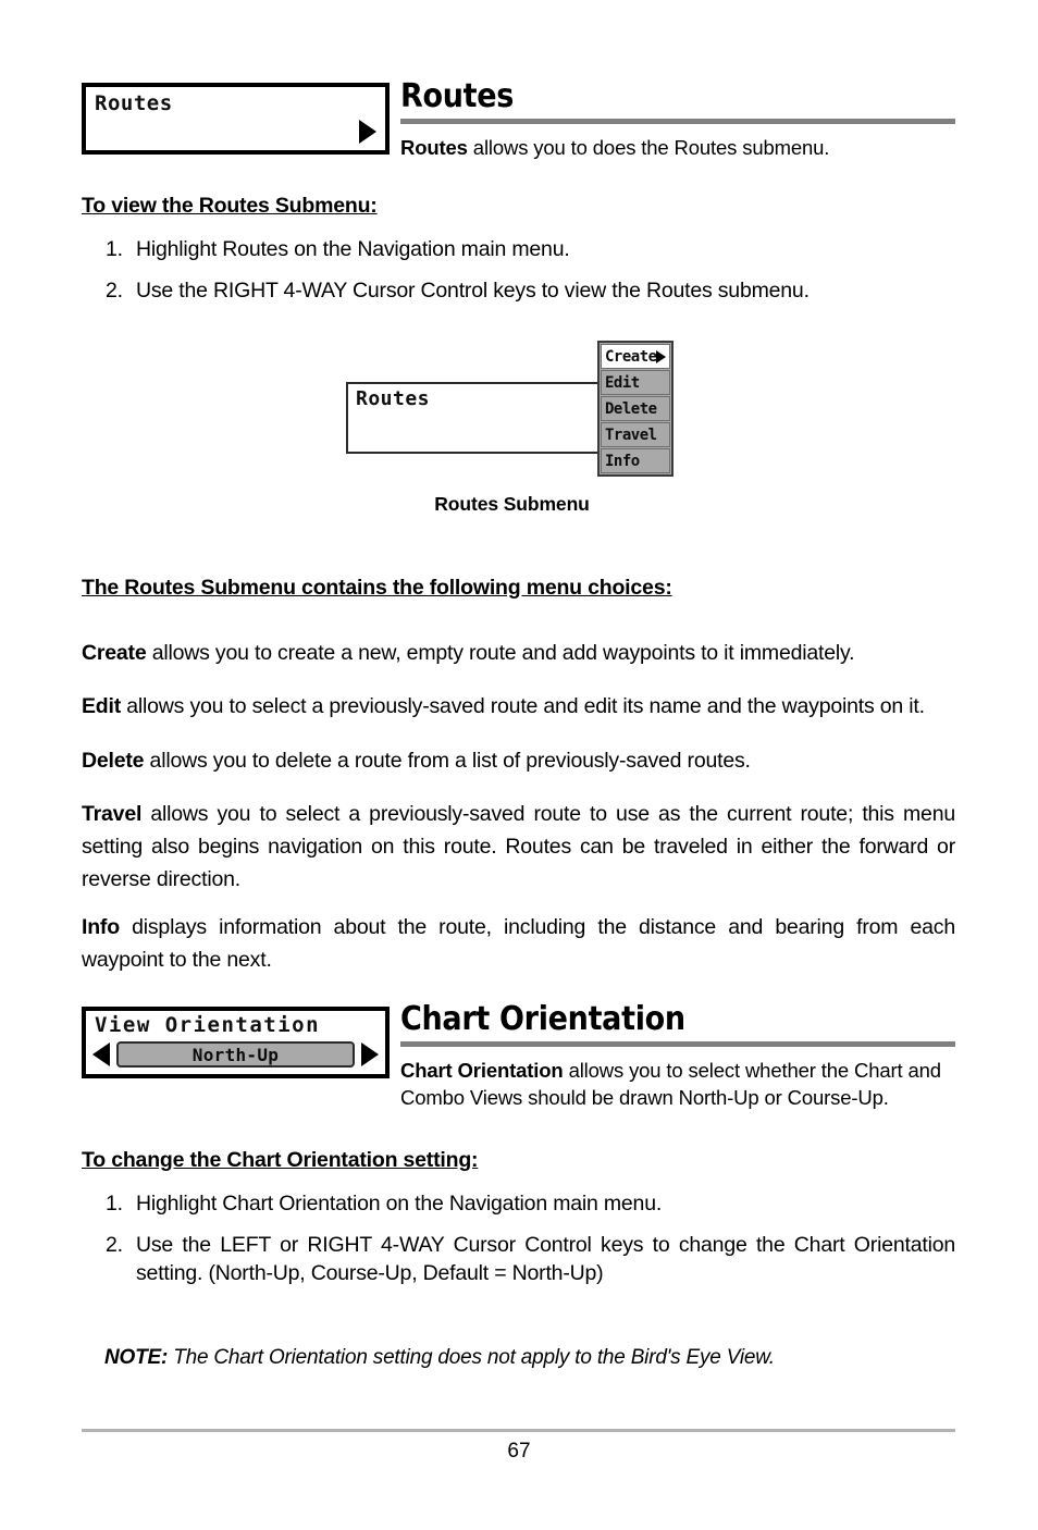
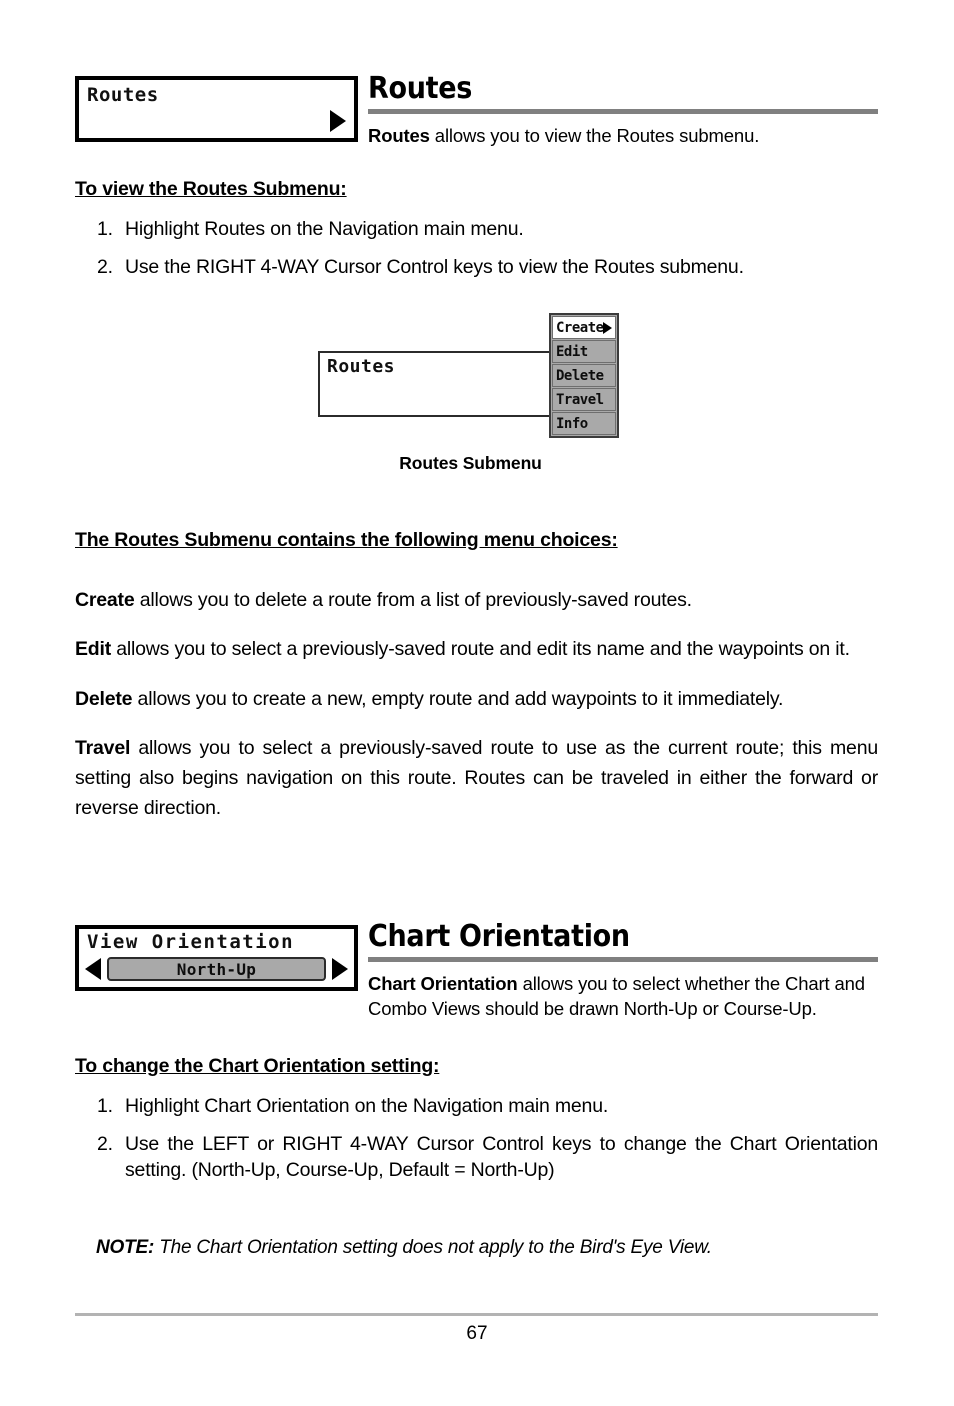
  Routes
  Routes
- Routes allows you to does the Routes submenu.
+ Routes allows you to view the Routes submenu.
  To view the Routes Submenu:
  1.
  Highlight Routes on the Navigation main menu.
  2.
  Use the RIGHT 4-WAY Cursor Control keys to view the Routes submenu.
  Routes
  Create
  Edit
  Delete
  Travel
  Info
  Routes Submenu
  The Routes Submenu contains the following menu choices:
- Create allows you to create a new, empty route and add waypoints to it immediately.
+ Create allows you to delete a route from a list of previously-saved routes.
  Edit allows you to select a previously-saved route and edit its name and the waypoints on it.
- Delete allows you to delete a route from a list of previously-saved routes.
+ Delete allows you to create a new, empty route and add waypoints to it immediately.
  Travel allows you to select a previously-saved route to use as the current route; this menu setting also begins navigation on this route. Routes can be traveled in either the forward or reverse direction.
- Info displays information about the route, including the distance and bearing from each waypoint to the next.
  View Orientation
  North-Up
  Chart Orientation
  Chart Orientation allows you to select whether the Chart and Combo Views should be drawn North-Up or Course-Up.
  To change the Chart Orientation setting:
  1.
  Highlight Chart Orientation on the Navigation main menu.
  2.
  Use the LEFT or RIGHT 4-WAY Cursor Control keys to change the Chart Orientation setting. (North-Up, Course-Up, Default = North-Up)
  NOTE: The Chart Orientation setting does not apply to the Bird's Eye View.
  67
